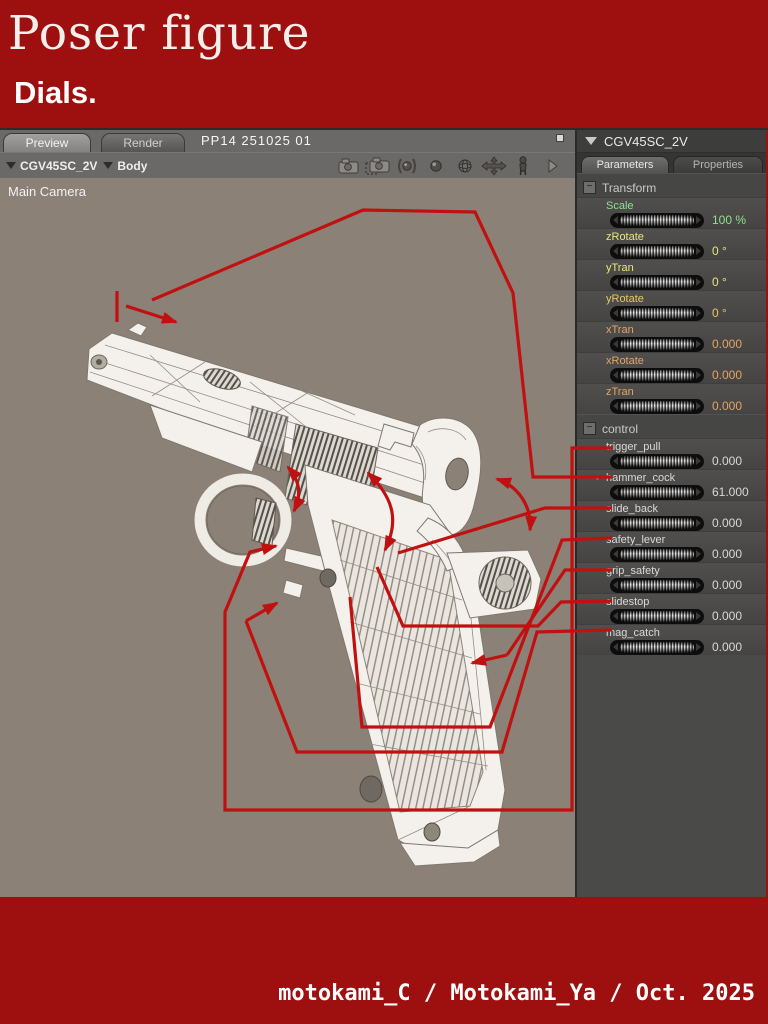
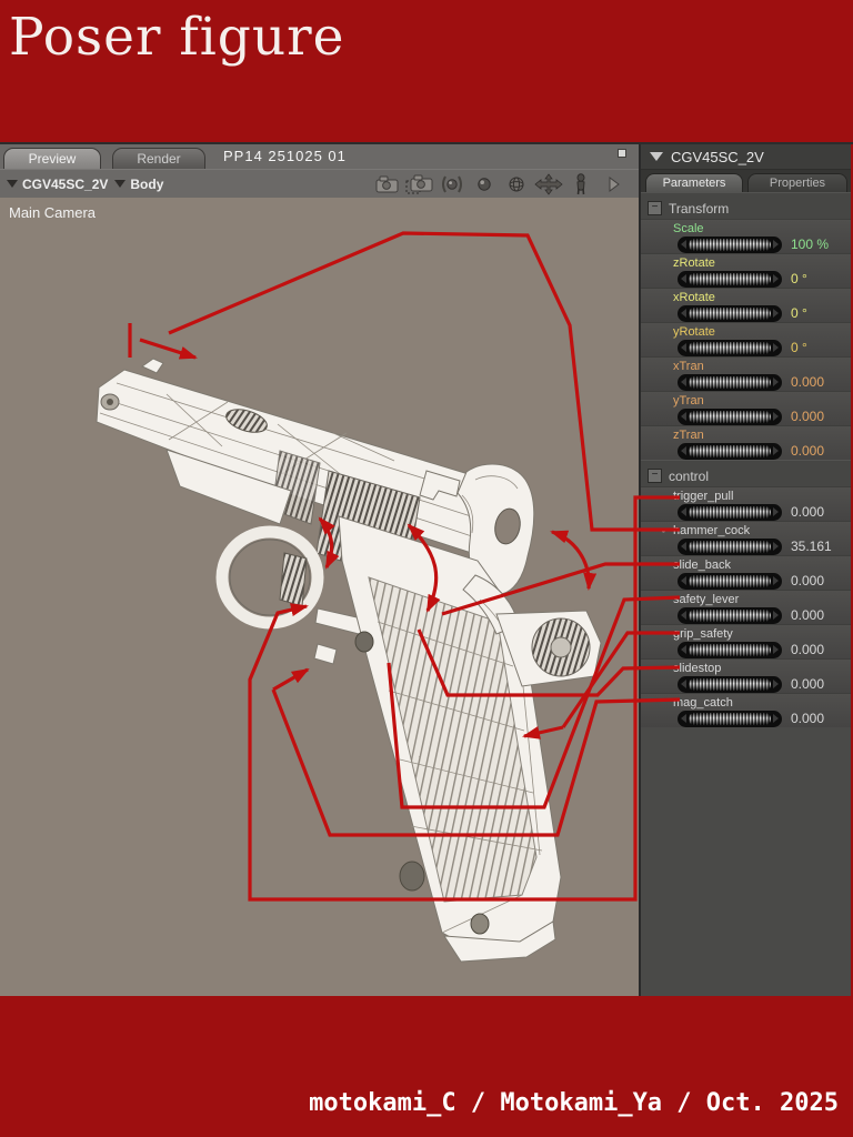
  Poser figure
- Dials.
  Preview
  Render
  PP14 251025 01
  CGV45SC_2V
  Body
  Main Camera
  CGV45SC_2V
  Parameters
  Properties
  −
  Transform
  Scale
  100 %
  zRotate
  0 °
- yTran
+ xRotate
  0 °
  yRotate
  0 °
  xTran
  0.000
- xRotate
+ yTran
  0.000
  zTran
  0.000
  −
  control
  igger_pull
  0.000
  ammer_cock
- 61.000
+ 35.161
  lide_back
  0.000
  afety_lever
  0.000
  rip_safety
  0.000
  lidestop
  0.000
  mag_catch
  0.000
  motokami_C / Motokami_Ya / Oct. 2025
